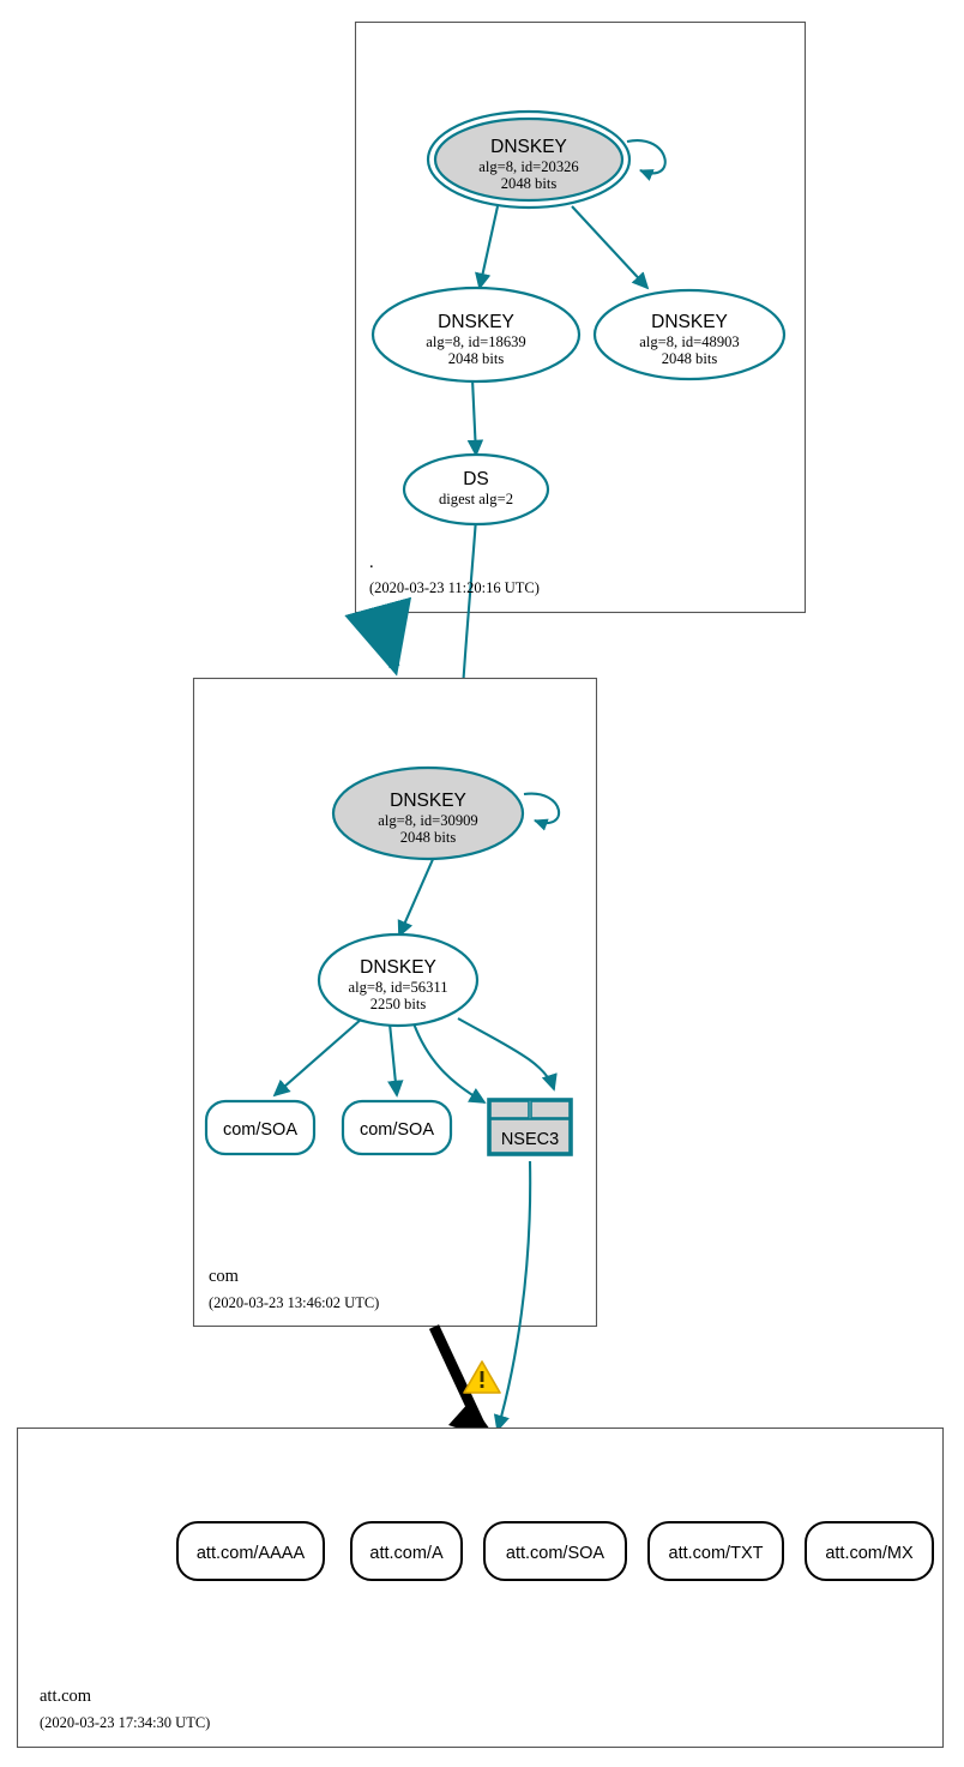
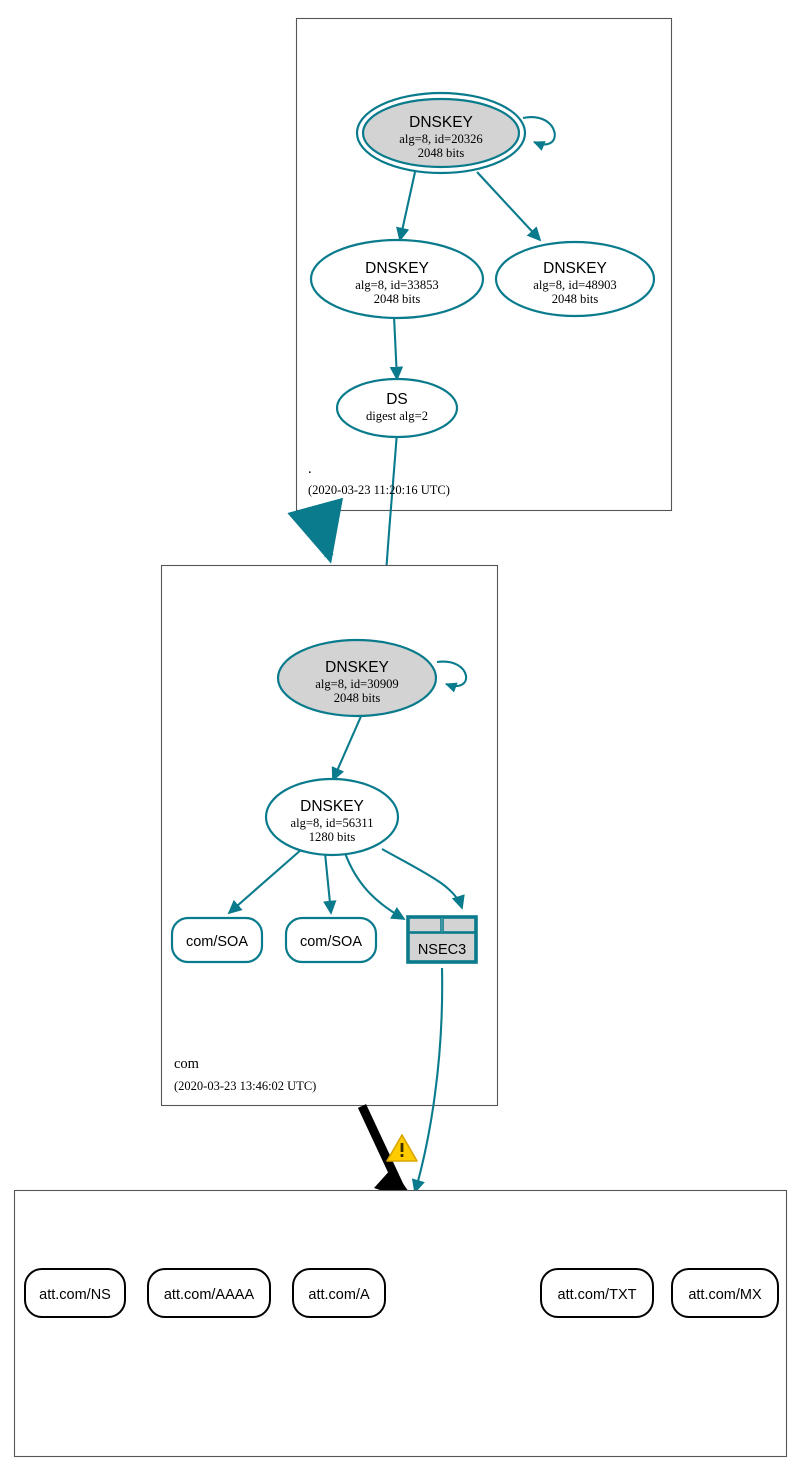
  DNSKEY
  alg=8, id=20326
  2048 bits
  DNSKEY
- alg=8, id=18639
+ alg=8, id=33853
  2048 bits
  DNSKEY
  alg=8, id=48903
  2048 bits
  DS
  digest alg=2
  .
  (2020-03-23 11:20:16 UTC)
  DNSKEY
  alg=8, id=30909
  2048 bits
  DNSKEY
  alg=8, id=56311
- 2250 bits
+ 1280 bits
  com/SOA
  com/SOA
  NSEC3
  com
  (2020-03-23 13:46:02 UTC)
+ att.com/NS
  att.com/AAAA
  att.com/A
- att.com/SOA
  att.com/TXT
  att.com/MX
- att.com
- (2020-03-23 17:34:30 UTC)
